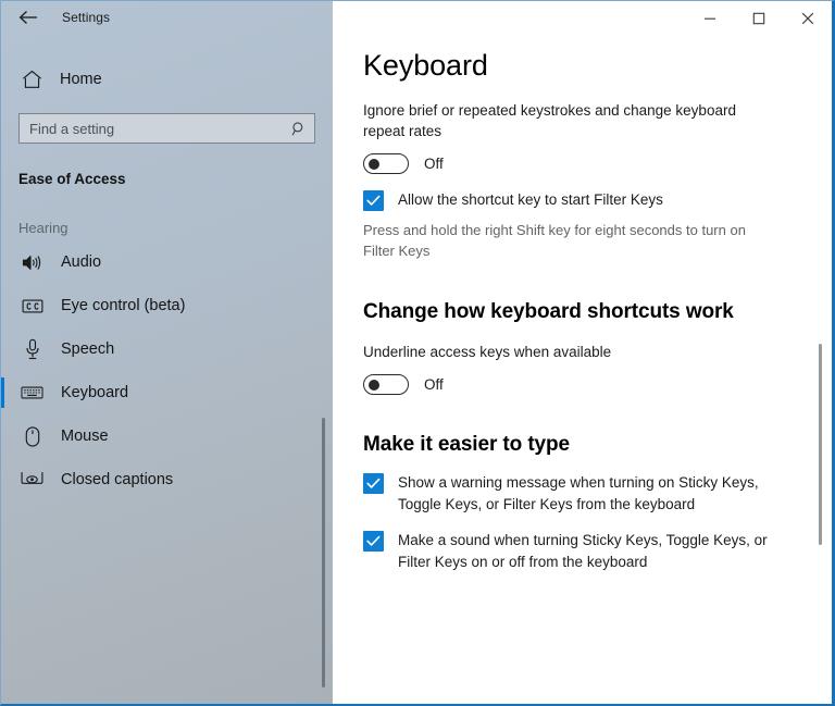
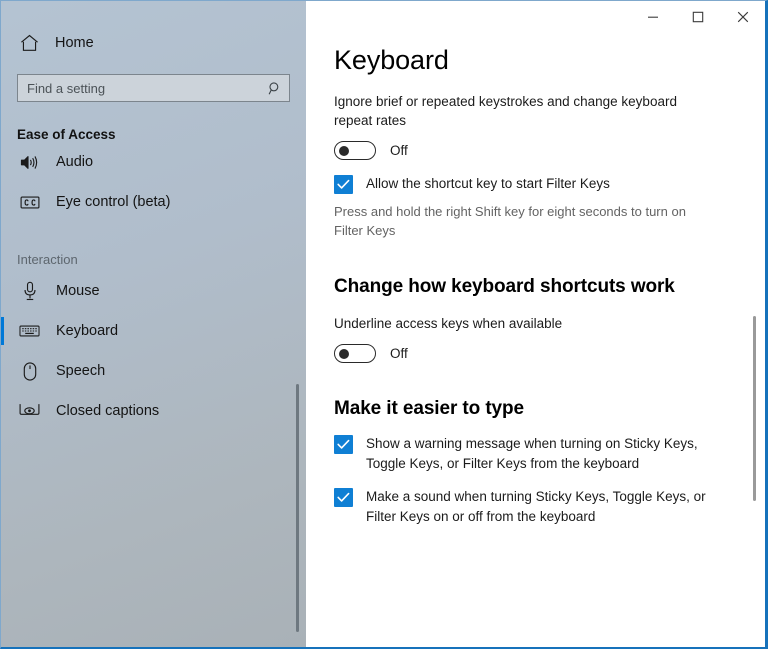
- Settings
  Home
  Find a setting
  Ease of Access
- Hearing
  Audio
  Eye control (beta)
+ Interaction
- Speech
+ Mouse
  Keyboard
- Mouse
+ Speech
  Closed captions
  Keyboard
  Ignore brief or repeated keystrokes and change keyboard repeat rates
  Off
  Allow the shortcut key to start Filter Keys
  Press and hold the right Shift key for eight seconds to turn on Filter Keys
  Change how keyboard shortcuts work
  Underline access keys when available
  Off
  Make it easier to type
  Show a warning message when turning on Sticky Keys, Toggle Keys, or Filter Keys from the keyboard
  Make a sound when turning Sticky Keys, Toggle Keys, or Filter Keys on or off from the keyboard
